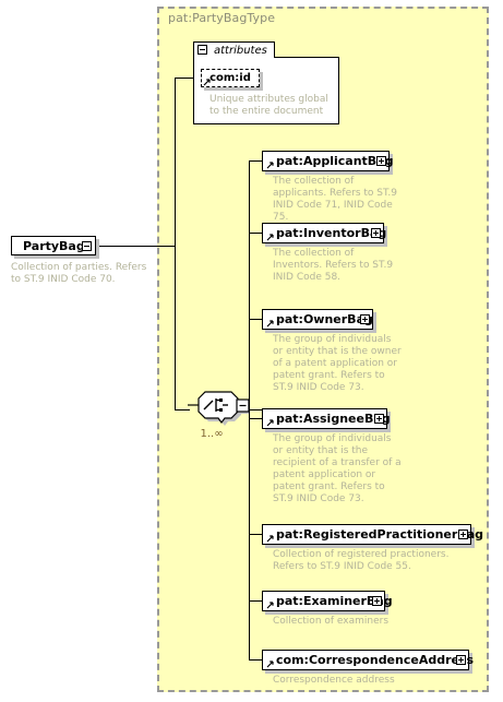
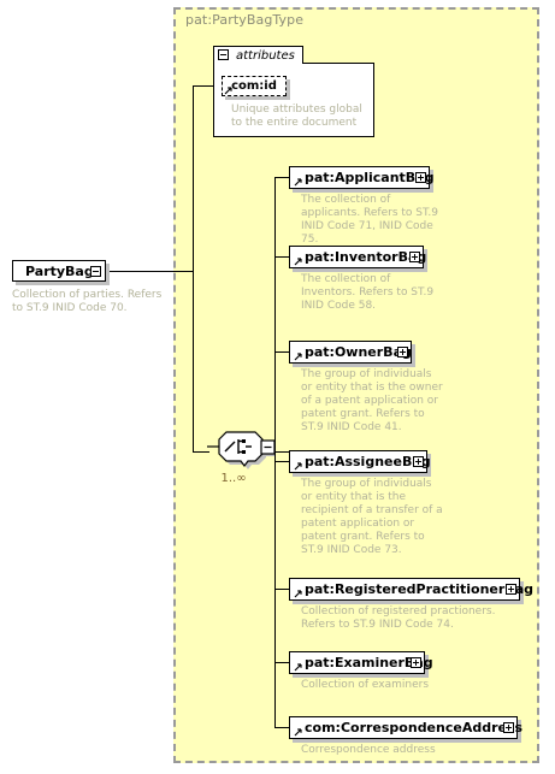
  pat:PartyBagType
  attributes
  com:id
  Unique attributes global to the entire document
  PartyBag
  Collection of parties. Refers to ST.9 INID Code 70.
  1..∞
  pat:ApplicantBg
  The collection of applicants. Refers to ST.9 INID Code 71, INID Code 75.
  pat:InventorBg
  The collection of Inventors. Refers to ST.9 INID Code 58.
  pat:OwnerB
- The group of individuals or entity that is the owner of a patent application or patent grant. Refers to ST.9 INID Code 73.
+ The group of individuals or entity that is the owner of a patent application or patent grant. Refers to ST.9 INID Code 41.
  pat:AssigneeBg
  The group of individuals or entity that is the recipient of a transfer of a patent application or patent grant. Refers to ST.9 INID Code 73.
  pat:RegisteredPractitionerag
- Collection of registered practioners. Refers to ST.9 INID Code 55.
+ Collection of registered practioners. Refers to ST.9 INID Code 74.
  pat:Examinerg
  Collection of examiners
  com:CorrespondenceAddrs
  Correspondence address
